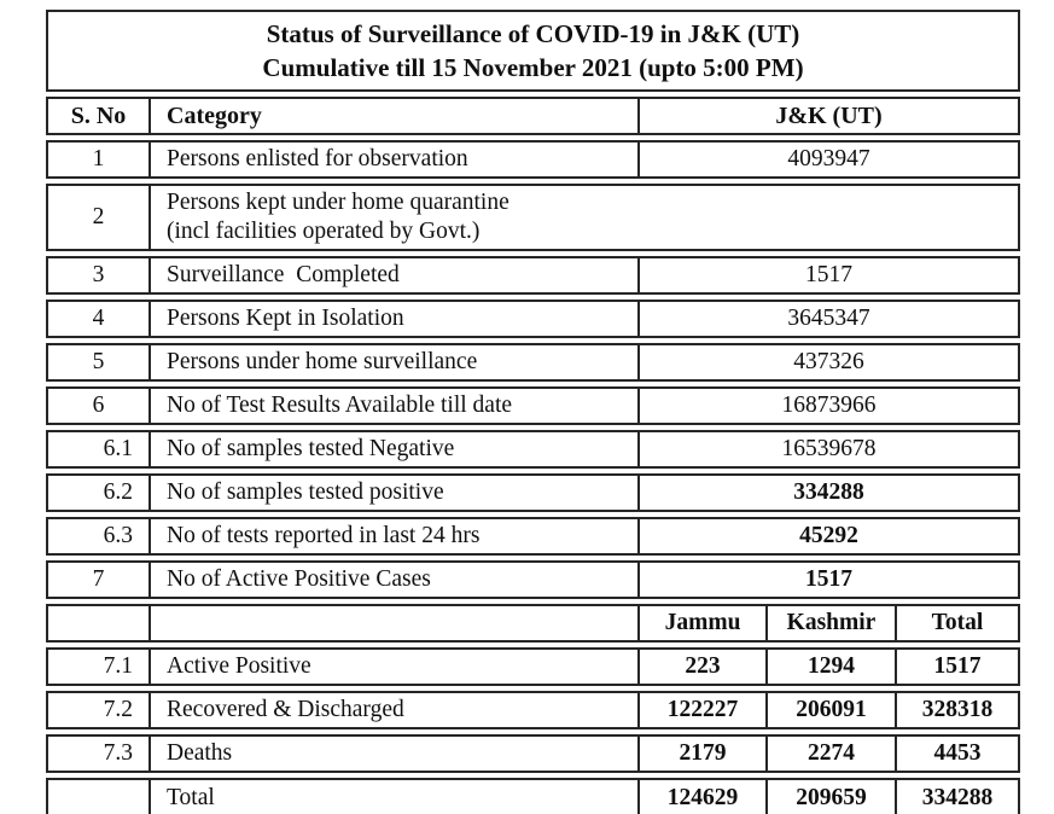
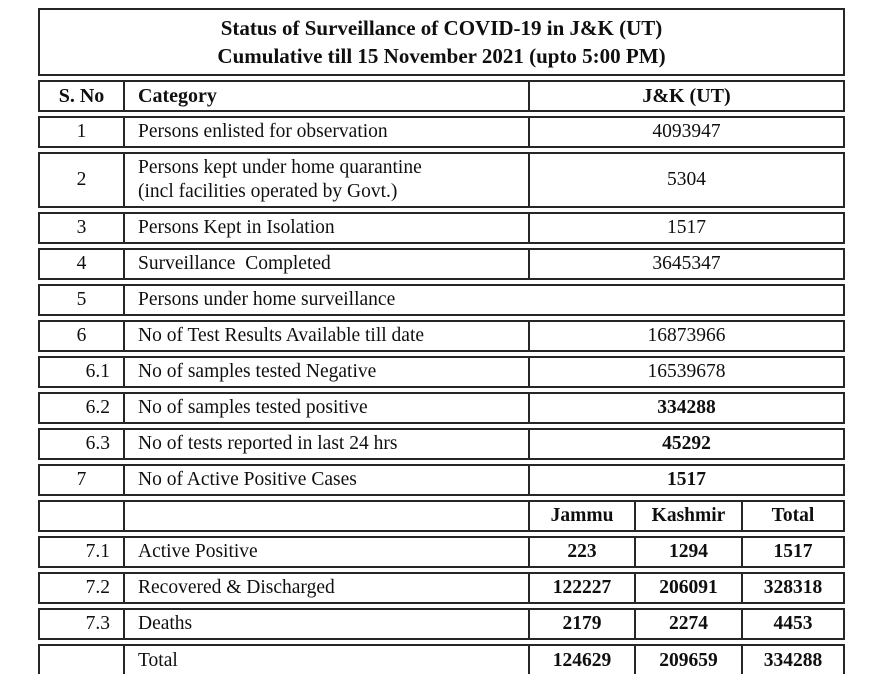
  Status of Surveillance of COVID-19 in J&K (UT)
  Cumulative till 15 November 2021 (upto 5:00 PM)
  S. No
  Category
  J&K (UT)
  1
  Persons enlisted for observation
  4093947
  2
  Persons kept under home quarantine
  (incl facilities operated by Govt.)
+ 5304
  3
- Surveillance Completed
+ Persons Kept in Isolation
  1517
  4
- Persons Kept in Isolation
+ Surveillance Completed
  3645347
  5
  Persons under home surveillance
- 437326
  6
  No of Test Results Available till date
  16873966
  6.1
  No of samples tested Negative
  16539678
  6.2
  No of samples tested positive
  334288
  6.3
  No of tests reported in last 24 hrs
  45292
  7
  No of Active Positive Cases
  1517
  Jammu
  Kashmir
  Total
  7.1
  Active Positive
  223
  1294
  1517
  7.2
  Recovered & Discharged
  122227
  206091
  328318
  7.3
  Deaths
  2179
  2274
  4453
  Total
  124629
  209659
  334288
